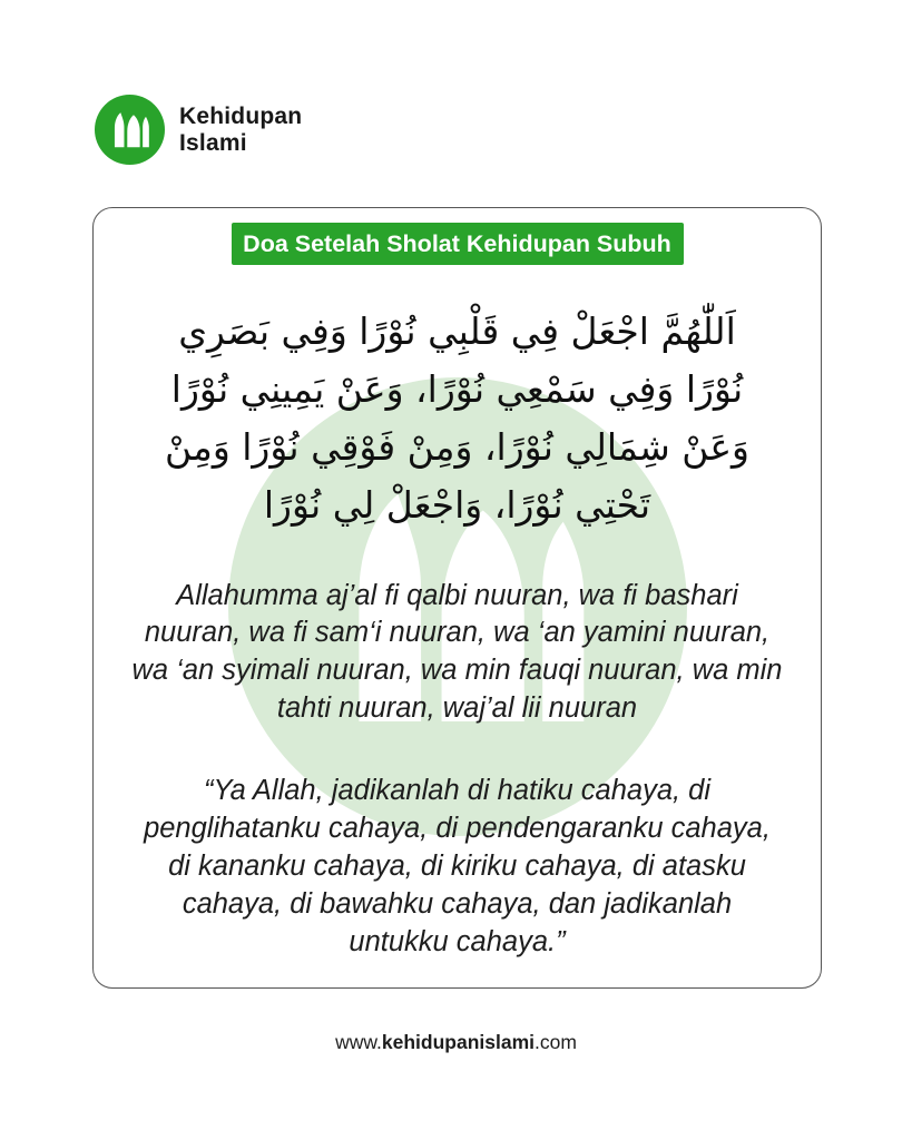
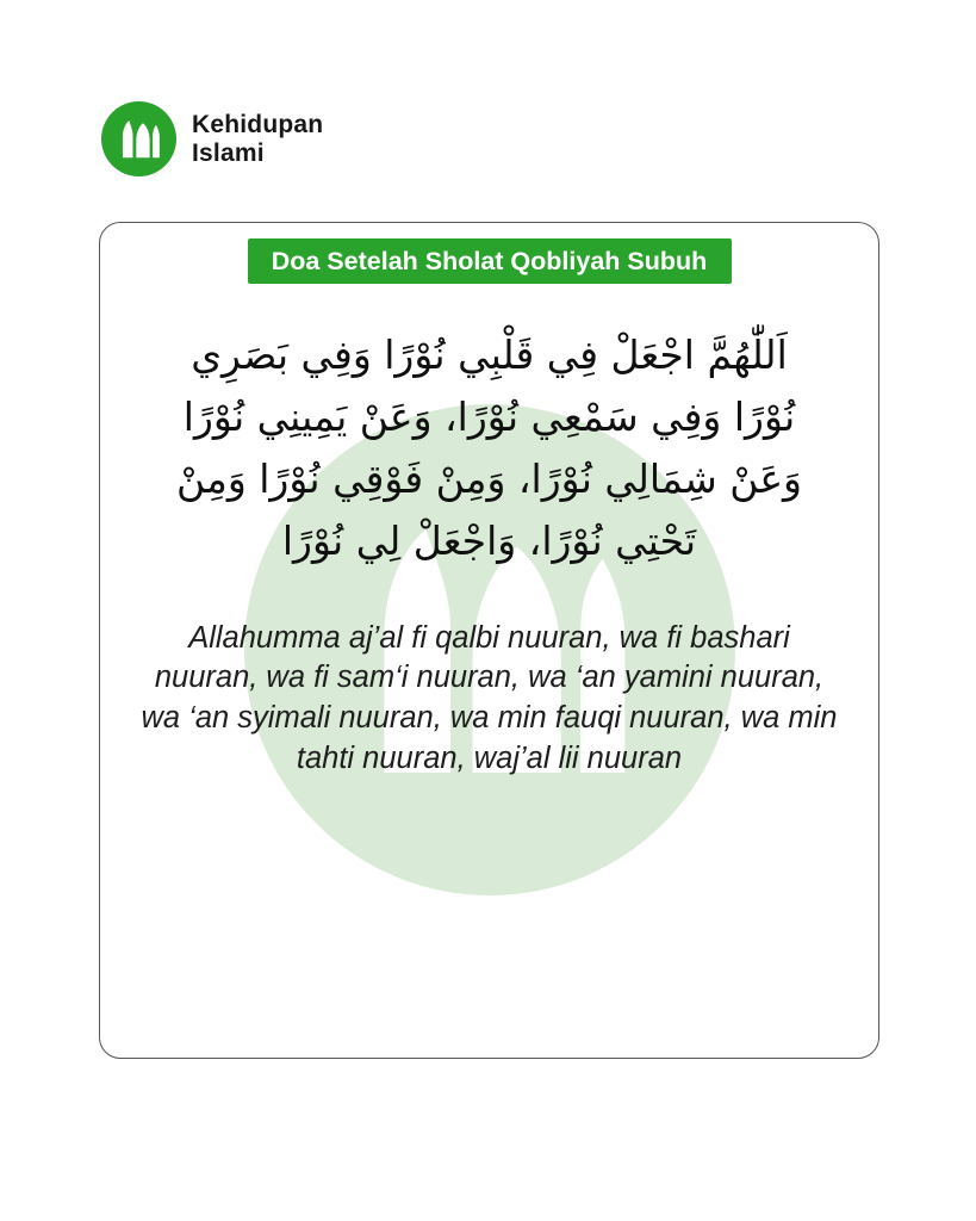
  Kehidupan
  Islami
- Doa Setelah Sholat Kehidupan Subuh
+ Doa Setelah Sholat Qobliyah Subuh
  اَللّٰهُمَّ اجْعَلْ فِي قَلْبِي نُوْرًا وَفِي بَصَرِي
  نُوْرًا وَفِي سَمْعِي نُوْرًا، وَعَنْ يَمِينِي نُوْرًا
  وَعَنْ شِمَالِي نُوْرًا، وَمِنْ فَوْقِي نُوْرًا وَمِنْ
  تَحْتِي نُوْرًا، وَاجْعَلْ لِي نُوْرًا
  Allahumma aj’al fi qalbi nuuran, wa fi bashari nuuran, wa fi sam‘i nuuran, wa ‘an yamini nuuran, wa ‘an syimali nuuran, wa min fauqi nuuran, wa min tahti nuuran, waj’al lii nuuran
- “Ya Allah, jadikanlah di hatiku cahaya, di penglihatanku cahaya, di pendengaranku cahaya, di kananku cahaya, di kiriku cahaya, di atasku cahaya, di bawahku cahaya, dan jadikanlah untukku cahaya.”
- www.kehidupanislami.com
